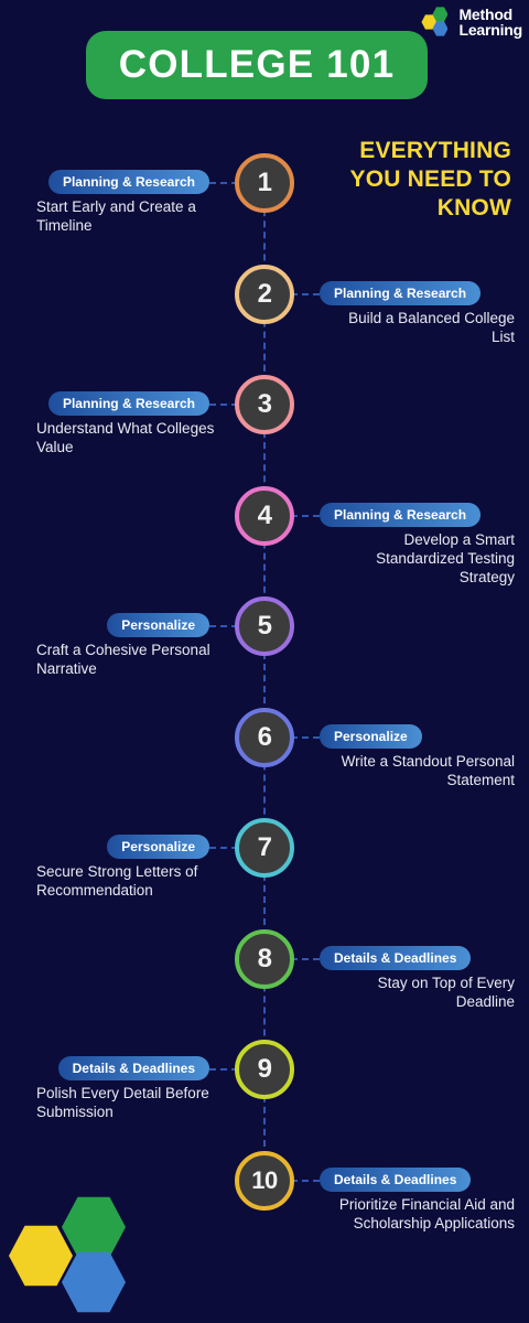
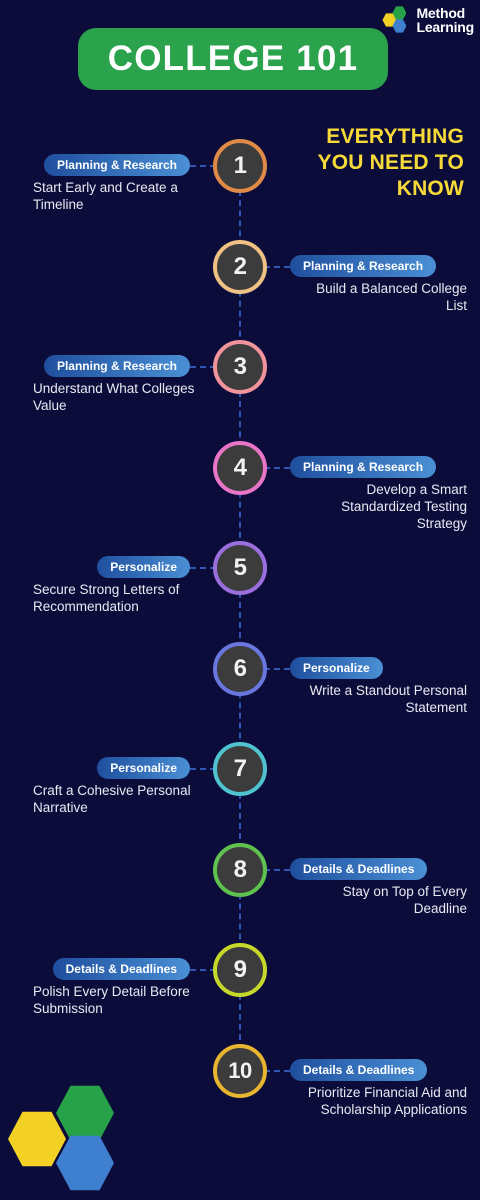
  Method
  Learning
  COLLEGE 101
  EVERYTHING YOU NEED TO KNOW
  1
  Planning & Research
  Start Early and Create a Timeline
  2
  Planning & Research
  Build a Balanced College List
  3
  Planning & Research
  Understand What Colleges Value
  4
  Planning & Research
  Develop a Smart Standardized Testing Strategy
  5
  Personalize
- Craft a Cohesive Personal Narrative
+ Secure Strong Letters of Recommendation
  6
  Personalize
  Write a Standout Personal Statement
  7
  Personalize
- Secure Strong Letters of Recommendation
+ Craft a Cohesive Personal Narrative
  8
  Details & Deadlines
  Stay on Top of Every Deadline
  9
  Details & Deadlines
  Polish Every Detail Before Submission
  10
  Details & Deadlines
  Prioritize Financial Aid and Scholarship Applications
